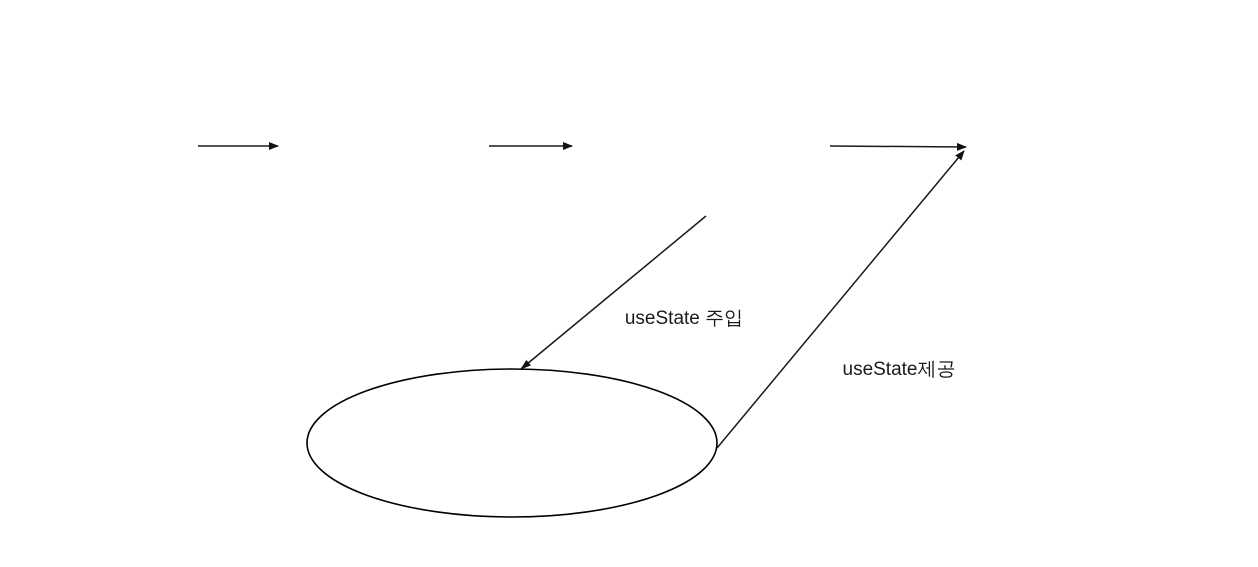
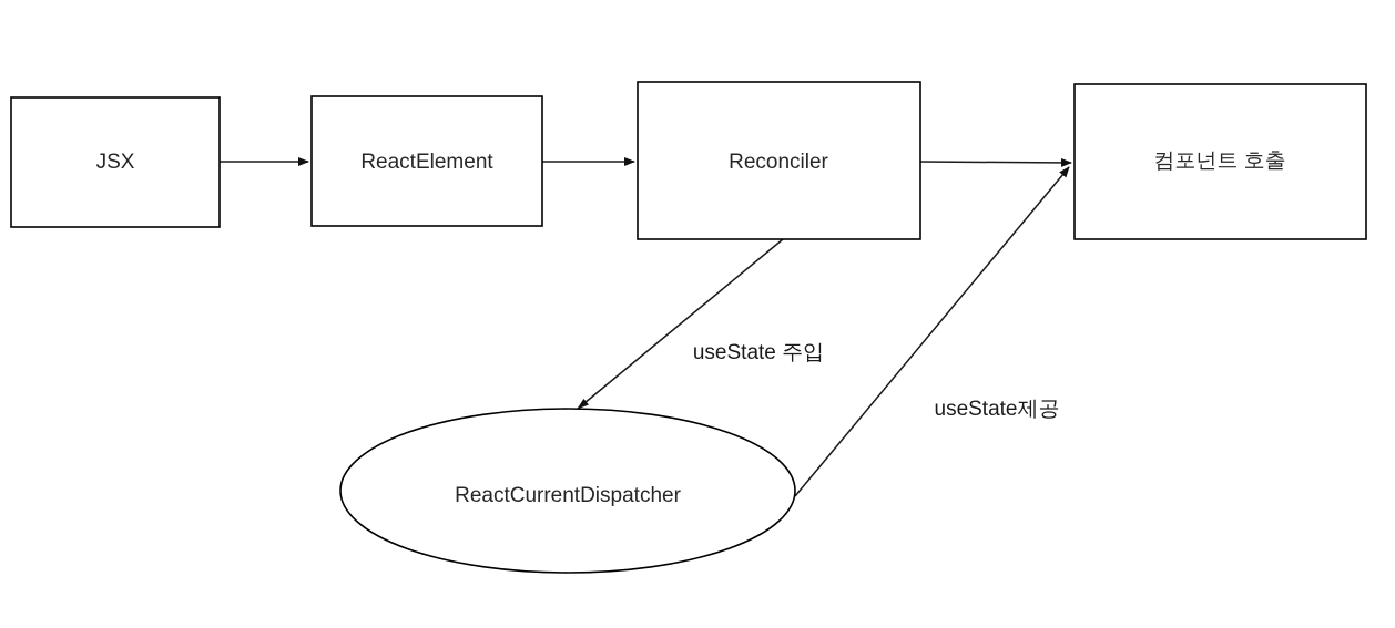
+ JSX
+ ReactElement
+ Reconciler
+ 컴포넌트 호출
+ ReactCurrentDispatcher
  useState 주입
  useState제공
